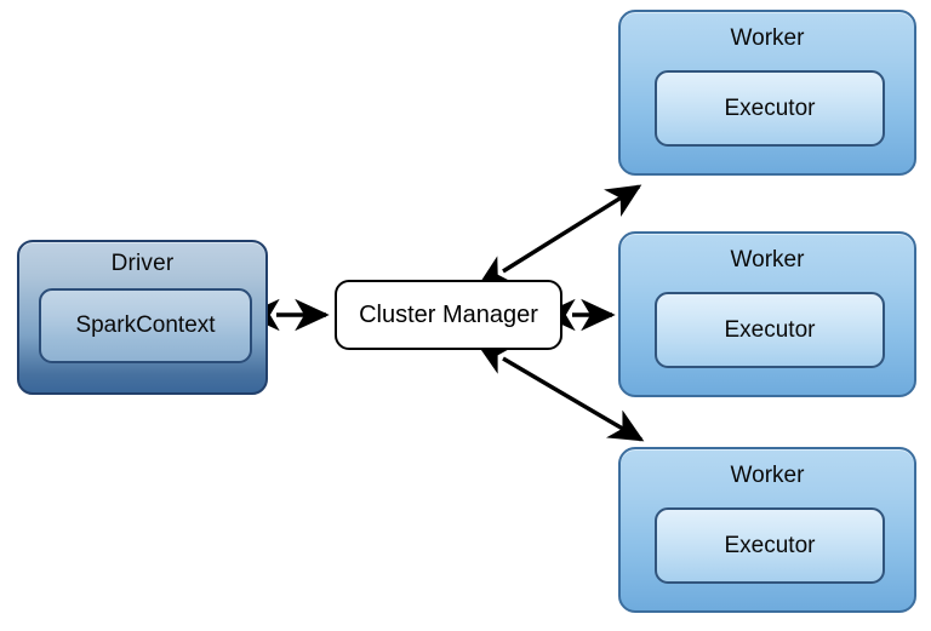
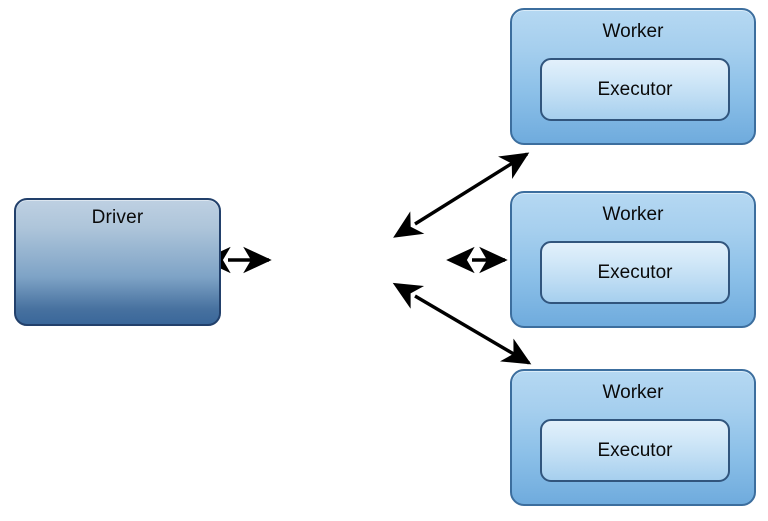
  Driver
- SparkContext
- Cluster Manager
  Worker
  Executor
  Worker
  Executor
  Worker
  Executor
